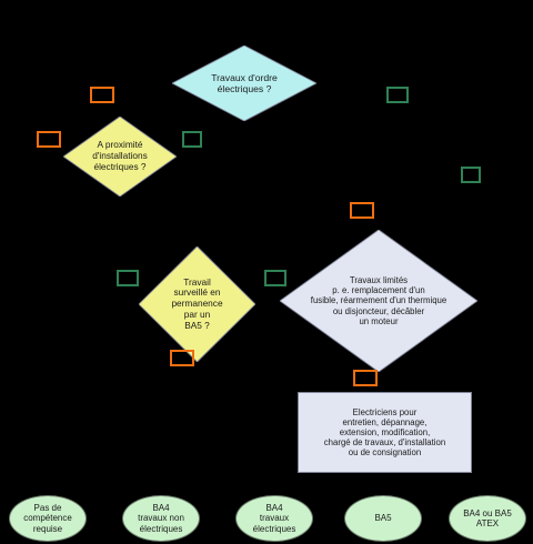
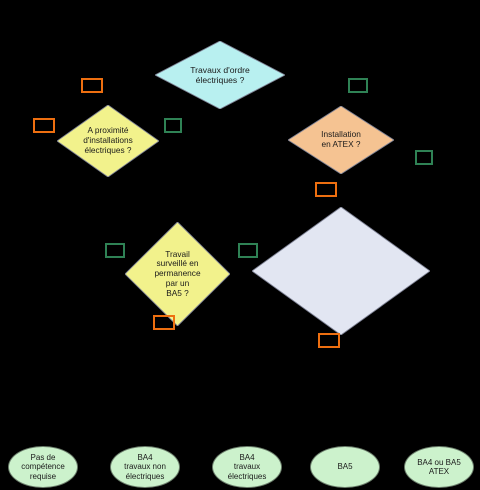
  Travaux d'ordre
  électriques ?
  A proximité
  d'installations
  électriques ?
+ Installation
+ en ATEX ?
  Travail
  surveillé en
  permanence
  par un
  BA5 ?
- Travaux limités
- p. e. remplacement d'un
- fusible, réarmement d'un thermique
- ou disjoncteur, décâbler
- un moteur
- Electriciens pour
- entretien, dépannage,
- extension, modification,
- chargé de travaux, d'installation
- ou de consignation
  Pas de
  compétence
  requise
  BA4
  travaux non
  électriques
  BA4
  travaux
  électriques
  BA5
  BA4 ou BA5
  ATEX
